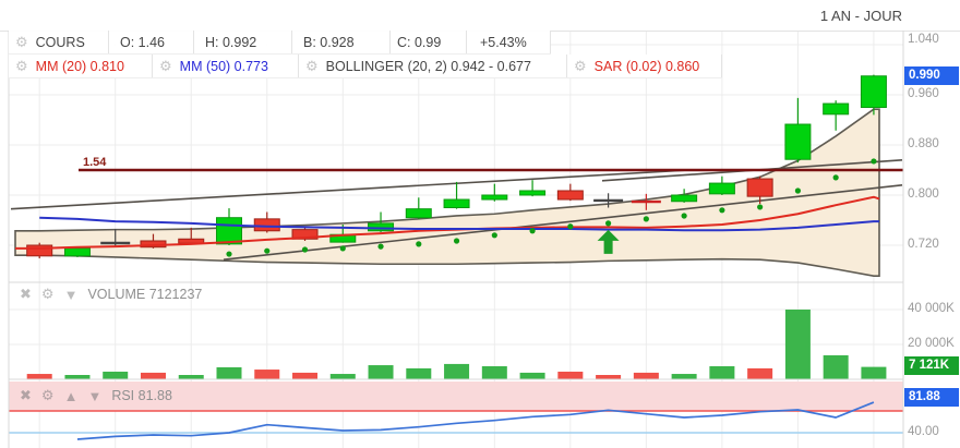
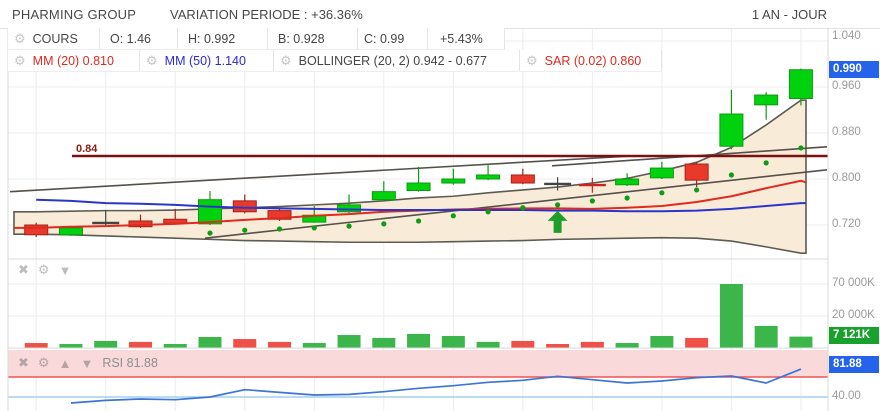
+ PHARMING GROUP
+ VARIATION PERIODE : +36.36%
  1 AN - JOUR
  ⚙
  COURS
  O: 1.46
  H: 0.992
  B: 0.928
  C: 0.99
  +5.43%
  ⚙
  MM (20) 0.810
  ⚙
- MM (50) 0.773
+ MM (50) 1.140
  ⚙
  BOLLINGER (20, 2) 0.942 - 0.677
  ⚙
  SAR (0.02) 0.860
  1.040
  0.960
  0.880
  0.800
  0.720
  0.990
- 1.54
+ 0.84
  ✖
  ⚙
  ▼
- VOLUME 7121237
- 40 000K
+ 70 000K
  20 000K
  7 121K
  ✖
  ⚙
  ▲
  ▼
  RSI 81.88
  40.00
  81.88
